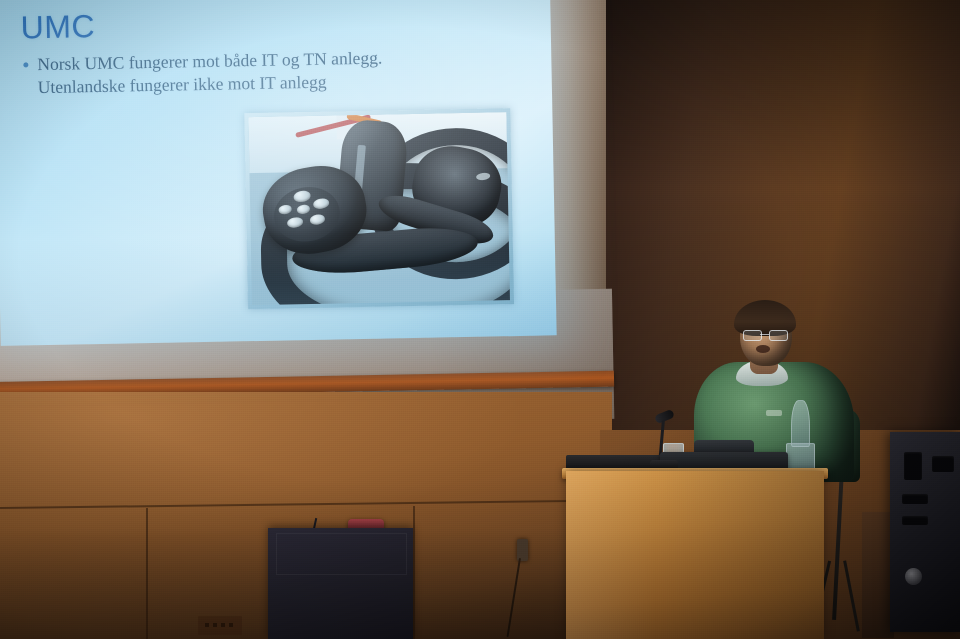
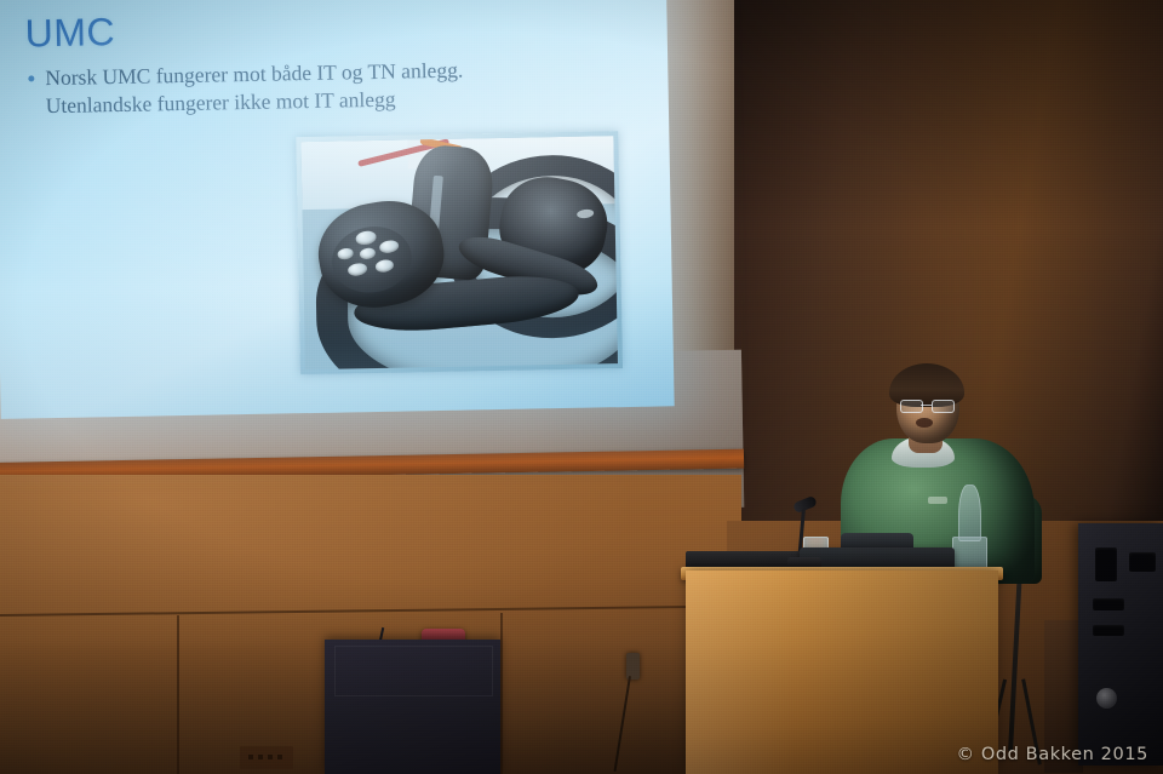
+ © Odd Bakken 2015
